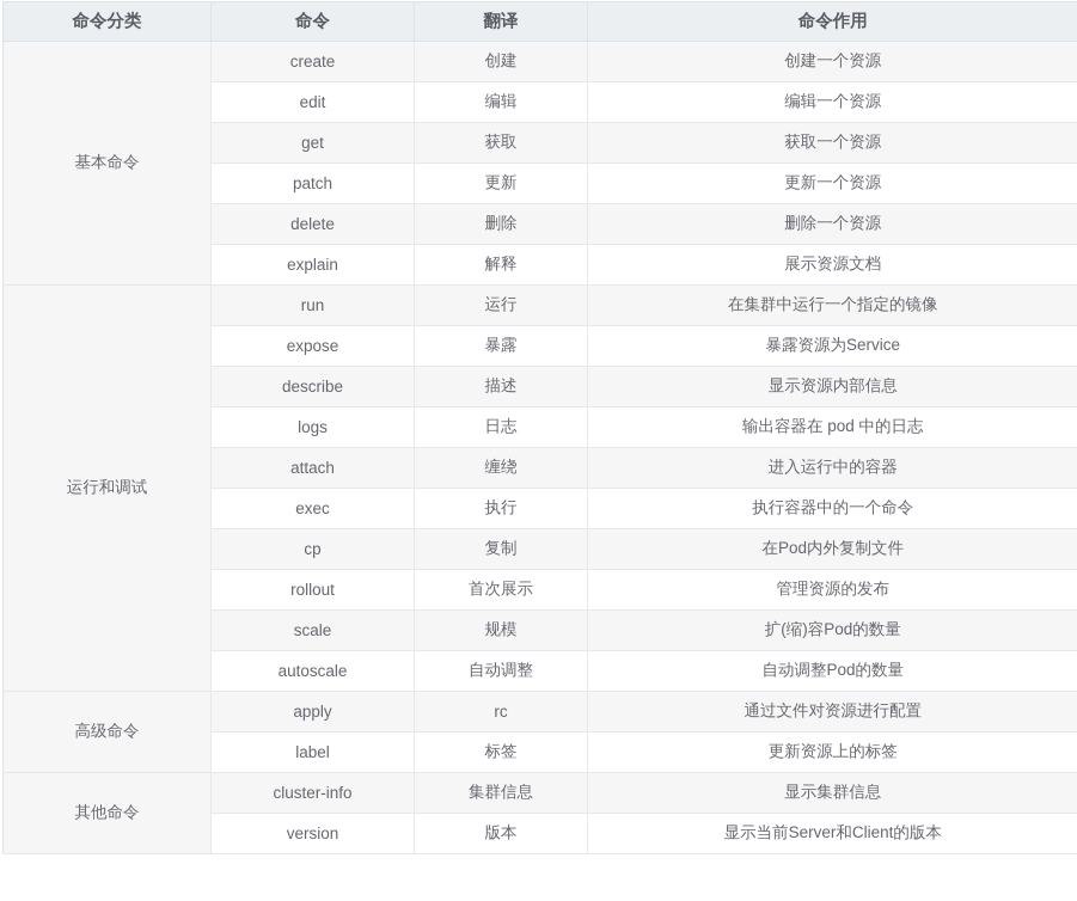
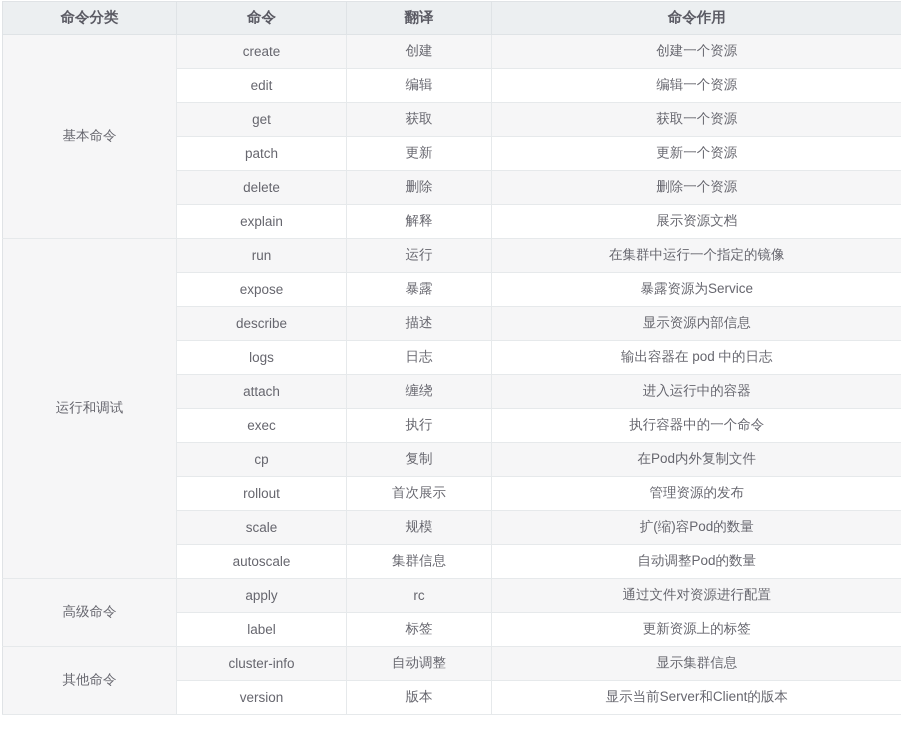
  命令分类	命令	翻译	命令作用
  基本命令	create	创建	创建一个资源
  edit	编辑	编辑一个资源
  get	获取	获取一个资源
  patch	更新	更新一个资源
  delete	删除	删除一个资源
  explain	解释	展示资源文档
  运行和调试	run	运行	在集群中运行一个指定的镜像
  expose	暴露	暴露资源为Service
  describe	描述	显示资源内部信息
  logs	日志	输出容器在 pod 中的日志
  attach	缠绕	进入运行中的容器
  exec	执行	执行容器中的一个命令
  cp	复制	在Pod内外复制文件
  rollout	首次展示	管理资源的发布
  scale	规模	扩(缩)容Pod的数量
- autoscale	自动调整	自动调整Pod的数量
+ autoscale	集群信息	自动调整Pod的数量
  高级命令	apply	rc	通过文件对资源进行配置
  label	标签	更新资源上的标签
- 其他命令	cluster-info	集群信息	显示集群信息
+ 其他命令	cluster-info	自动调整	显示集群信息
  version	版本	显示当前Server和Client的版本
